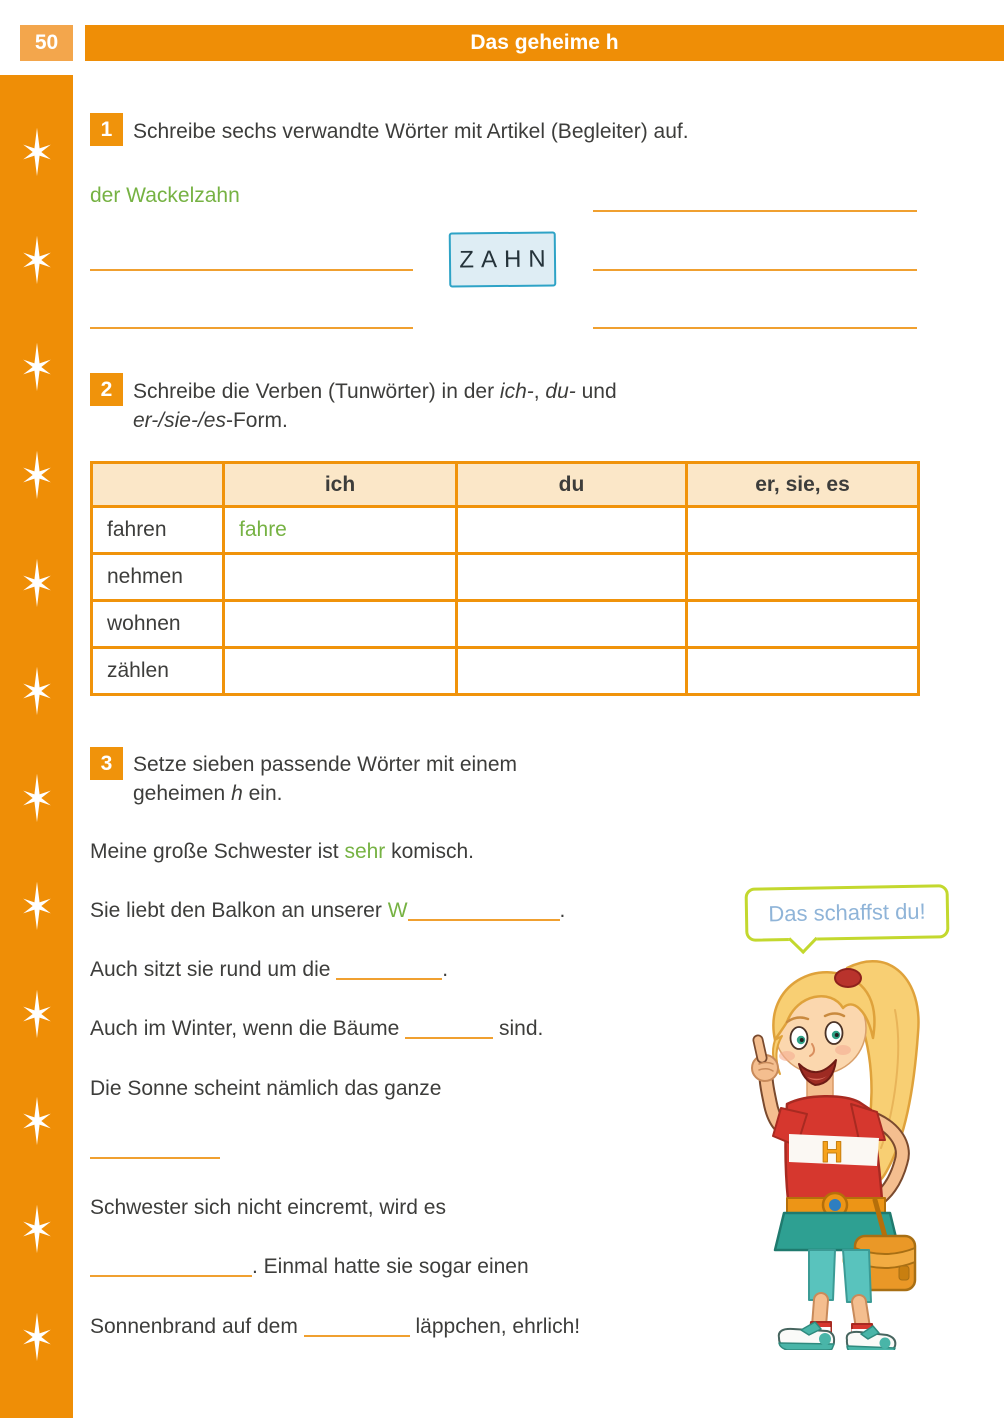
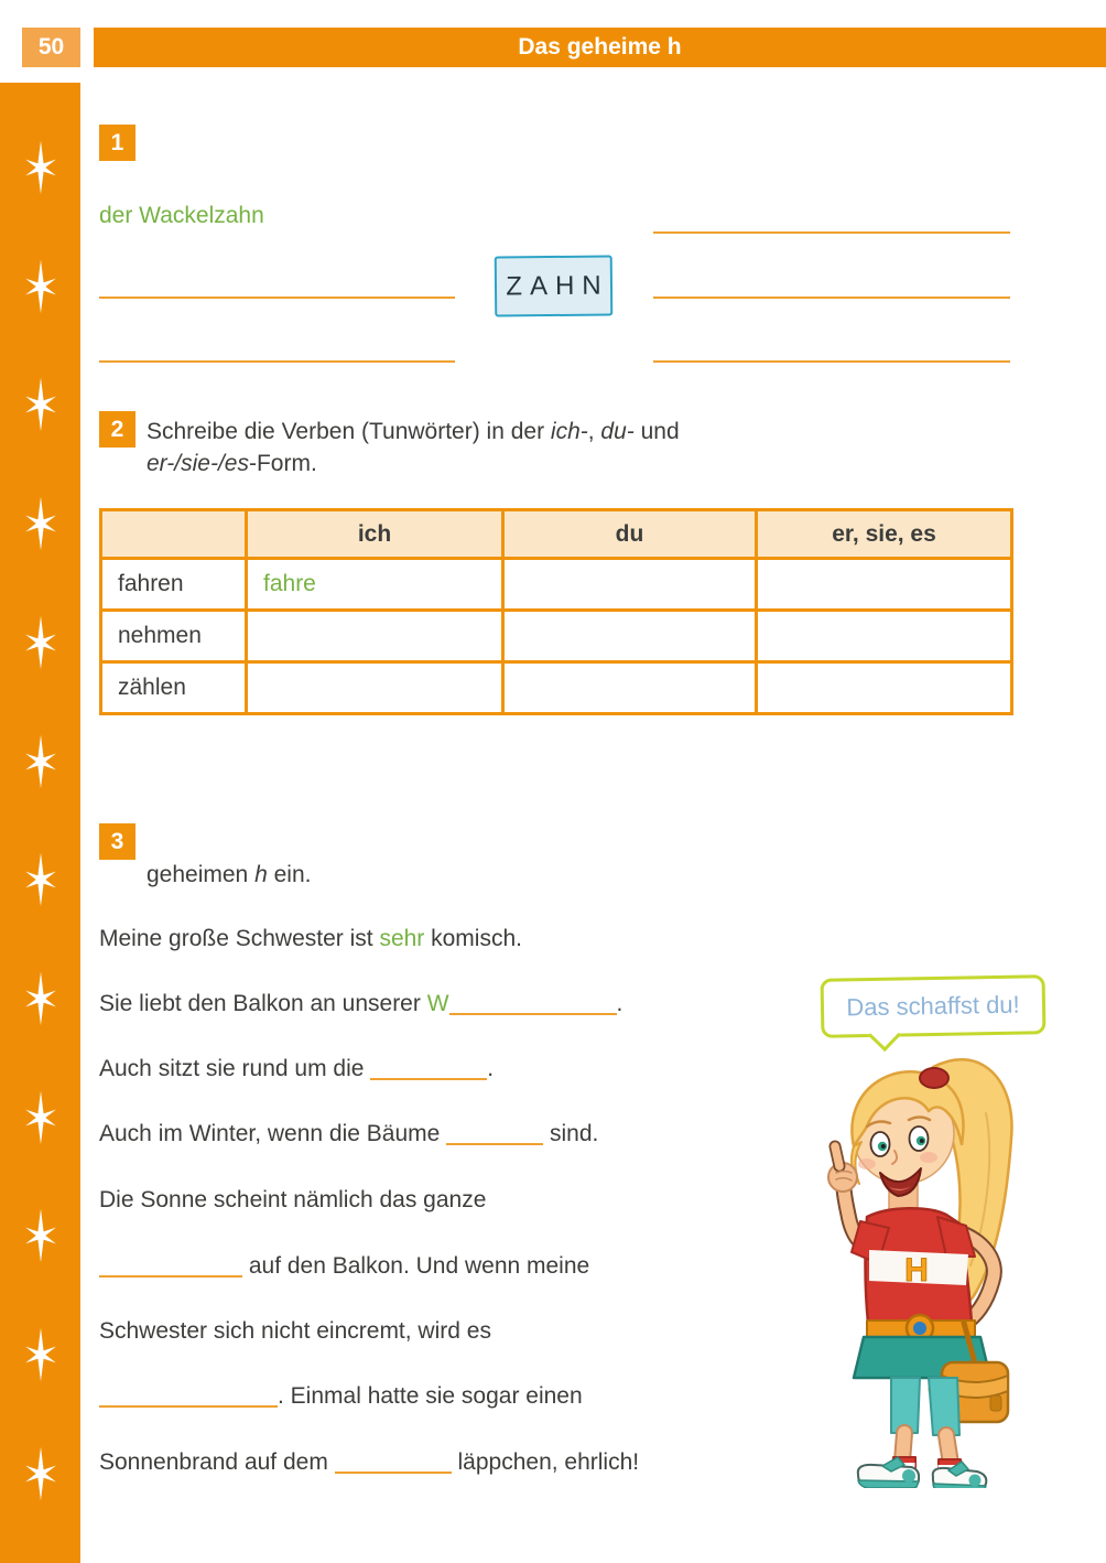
  50
  Das geheime h
  1
- Schreibe sechs verwandte Wörter mit Artikel (Begleiter) auf.
  der Wackelzahn
  ZAHN
  2
  Schreibe die Verben (Tunwörter) in der ich-, du- und
  er-/sie-/es-Form.
  	ich	du	er, sie, es
  fahren	fahre
  nehmen
- wohnen
  zählen
  3
- Setze sieben passende Wörter mit einem
  geheimen h ein.
  Meine große Schwester ist sehr komisch.
  Sie liebt den Balkon an unserer W .
  Auch sitzt sie rund um die .
  Auch im Winter, wenn die Bäume sind.
  Die Sonne scheint nämlich das ganze
+ auf den Balkon. Und wenn meine
  Schwester sich nicht eincremt, wird es
  . Einmal hatte sie sogar einen
  Sonnenbrand auf dem läppchen, ehrlich!
  Das schaffst du!
  H
